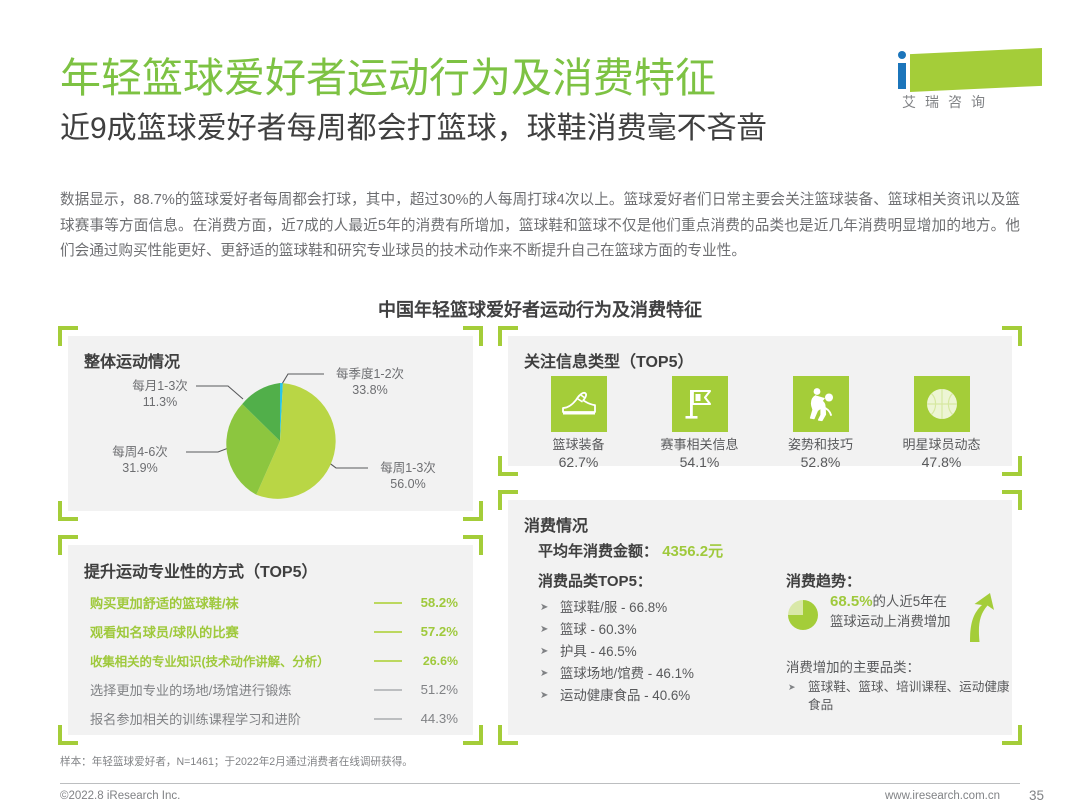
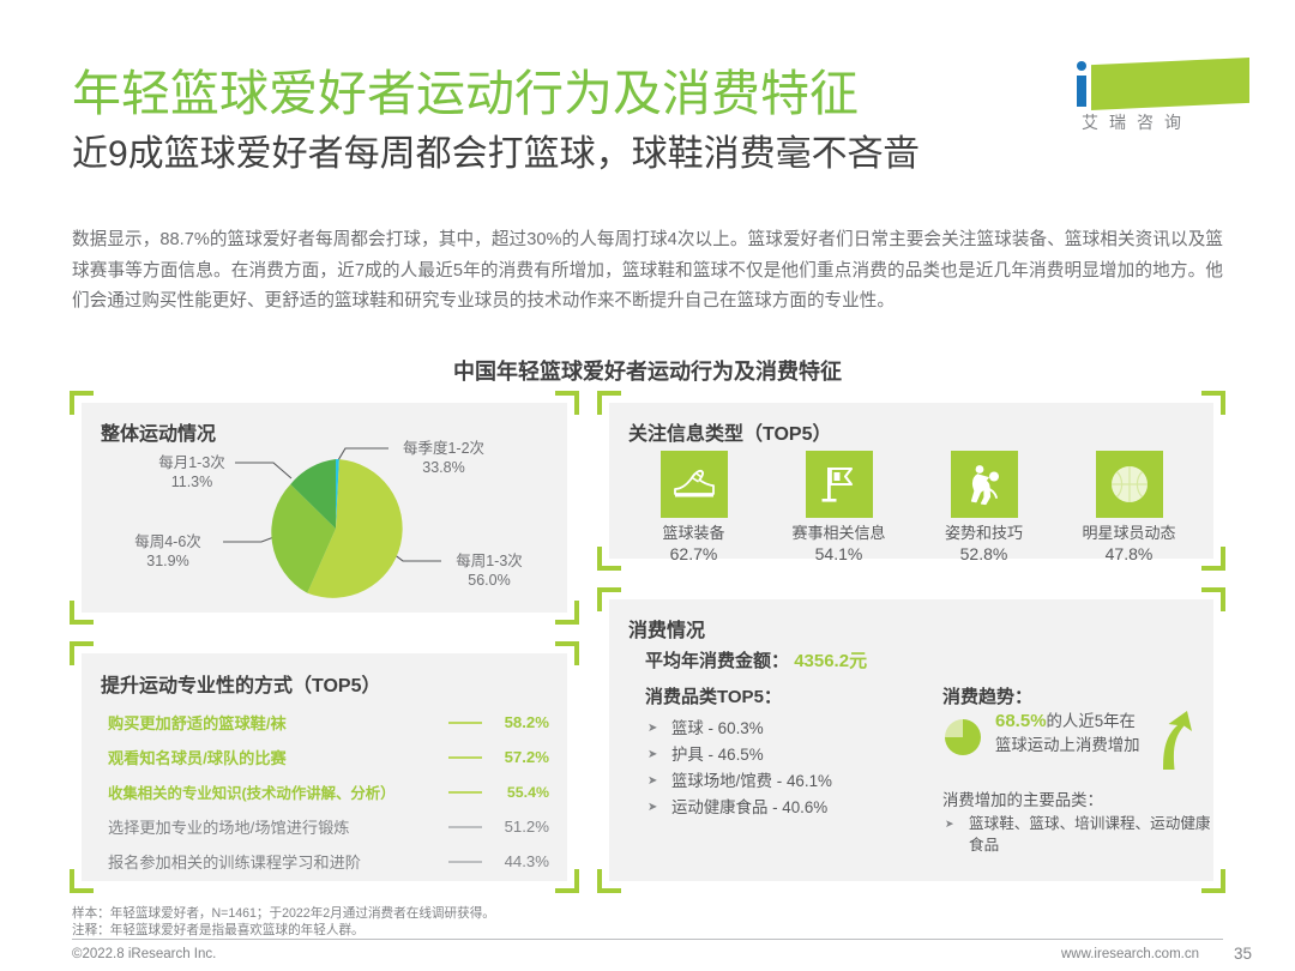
  年轻篮球爱好者运动行为及消费特征
  近9成篮球爱好者每周都会打篮球，球鞋消费毫不吝啬
  艾瑞咨询
  数据显示，88.7%的篮球爱好者每周都会打球，其中，超过30%的人每周打球4次以上。篮球爱好者们日常主要会关注篮球装备、篮球相关资讯以及篮球赛事等方面信息。在消费方面，近7成的人最近5年的消费有所增加，篮球鞋和篮球不仅是他们重点消费的品类也是近几年消费明显增加的地方。他们会通过购买性能更好、更舒适的篮球鞋和研究专业球员的技术动作来不断提升自己在篮球方面的专业性。
  中国年轻篮球爱好者运动行为及消费特征
  整体运动情况
  每月1-3次
  11.3%
  每周4-6次
  31.9%
  每季度1-2次
  33.8%
  每周1-3次
  56.0%
  提升运动专业性的方式（TOP5）
  购买更加舒适的篮球鞋/袜
  58.2%
  观看知名球员/球队的比赛
  57.2%
  收集相关的专业知识(技术动作讲解、分析）
- 26.6%
+ 55.4%
  选择更加专业的场地/场馆进行锻炼
  51.2%
  报名参加相关的训练课程学习和进阶
  44.3%
  关注信息类型（TOP5）
  篮球装备
  62.7%
  赛事相关信息
  54.1%
  姿势和技巧
  52.8%
  明星球员动态
  47.8%
  消费情况
  平均年消费金额： 4356.2元
  消费品类TOP5：
- 篮球鞋/服 - 66.8%
  篮球 - 60.3%
  护具 - 46.5%
  篮球场地/馆费 - 46.1%
  运动健康食品 - 40.6%
  消费趋势：
  68.5%的人近5年在篮球运动上消费增加
  消费增加的主要品类：
  篮球鞋、篮球、培训课程、运动健康食品
  样本：年轻篮球爱好者，N=1461；于2022年2月通过消费者在线调研获得。
+ 注释：年轻篮球爱好者是指最喜欢篮球的年轻人群。
  ©2022.8 iResearch Inc.
  www.iresearch.com.cn
  35
